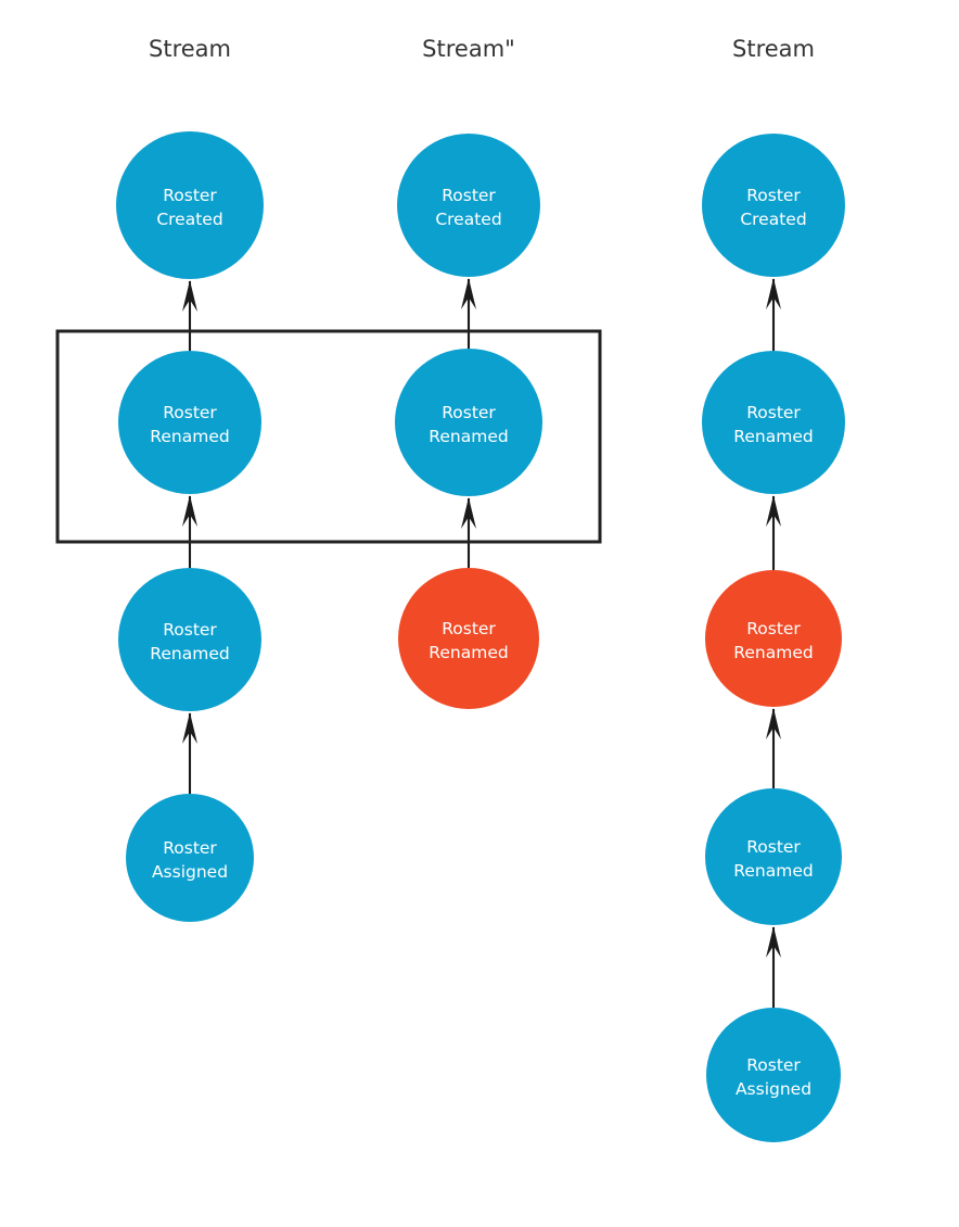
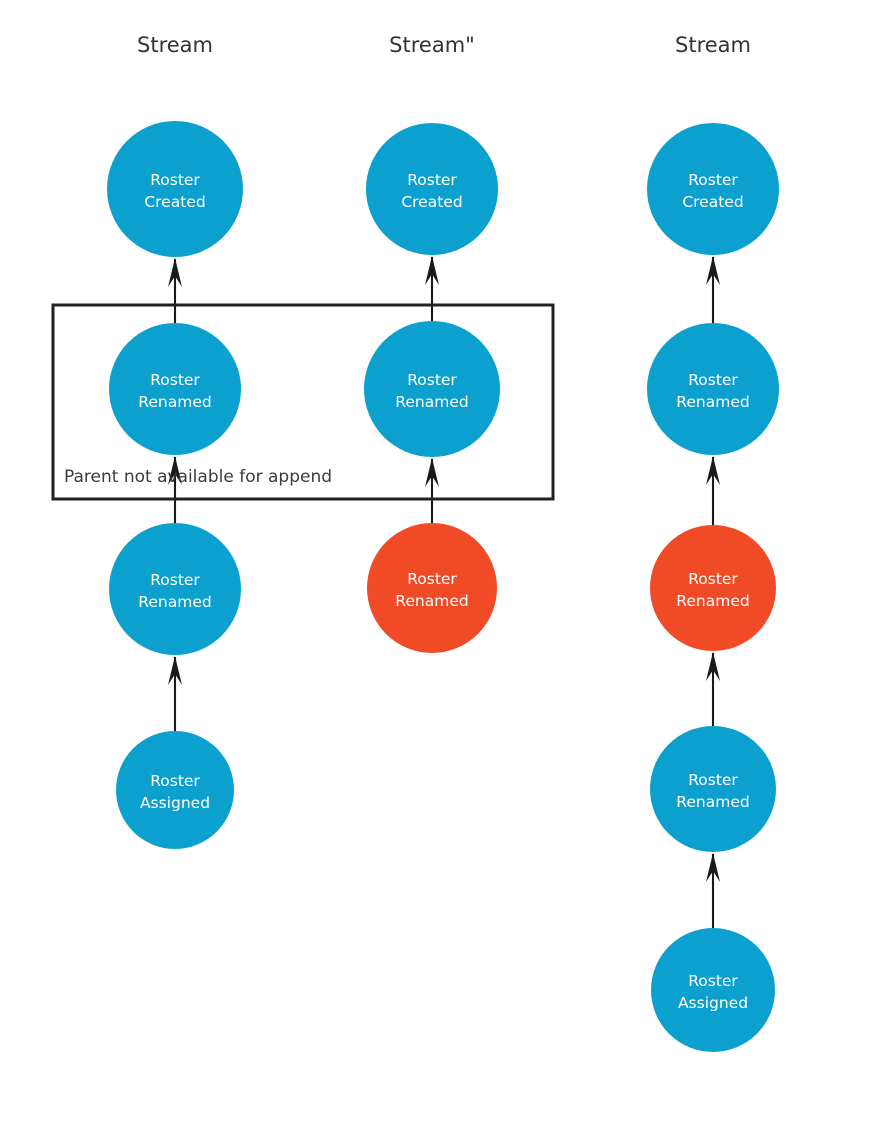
  Roster Created
  Roster Renamed
  Roster Renamed
  Roster Assigned
  Roster Created
  Roster Renamed
  Roster Renamed
  Roster Created
  Roster Renamed
  Roster Renamed
  Roster Renamed
  Roster Assigned
  Stream
  Stream"
  Stream
+ Parent not available for append
